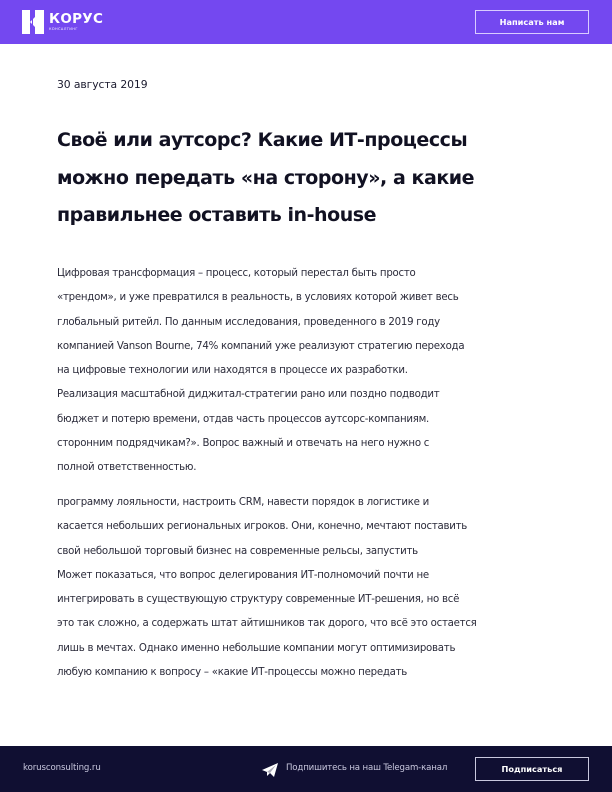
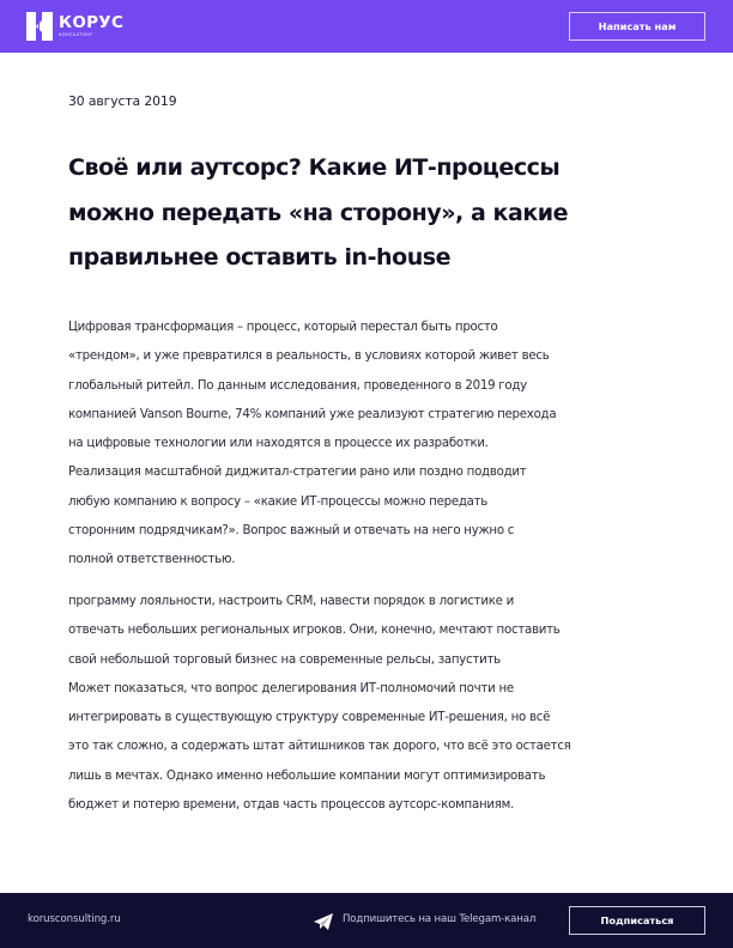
  КОРУС
  Написать нам
  30 августа 2019
  Своё или аутсорс? Какие ИТ-процессы
  можно передать «на сторону», а какие
  правильнее оставить in-house
  Цифровая трансформация – процесс, который перестал быть просто
  «трендом», и уже превратился в реальность, в условиях которой живет весь
  глобальный ритейл. По данным исследования, проведенного в 2019 году
  компанией Vanson Bourne, 74% компаний уже реализуют стратегию перехода
  на цифровые технологии или находятся в процессе их разработки.
  Реализация масштабной диджитал-стратегии рано или поздно подводит
- бюджет и потерю времени, отдав часть процессов аутсорс-компаниям.
+ любую компанию к вопросу – «какие ИТ-процессы можно передать
  сторонним подрядчикам?». Вопрос важный и отвечать на него нужно с
  полной ответственностью.
  программу лояльности, настроить CRM, навести порядок в логистике и
- касается небольших региональных игроков. Они, конечно, мечтают поставить
+ отвечать небольших региональных игроков. Они, конечно, мечтают поставить
  свой небольшой торговый бизнес на современные рельсы, запустить
  Может показаться, что вопрос делегирования ИТ-полномочий почти не
  интегрировать в существующую структуру современные ИТ-решения, но всё
  это так сложно, а содержать штат айтишников так дорого, что всё это остается
  лишь в мечтах. Однако именно небольшие компании могут оптимизировать
- любую компанию к вопросу – «какие ИТ-процессы можно передать
+ бюджет и потерю времени, отдав часть процессов аутсорс-компаниям.
  korusconsulting.ru
  Подпишитесь на наш Telegam-канал
  Подписаться
